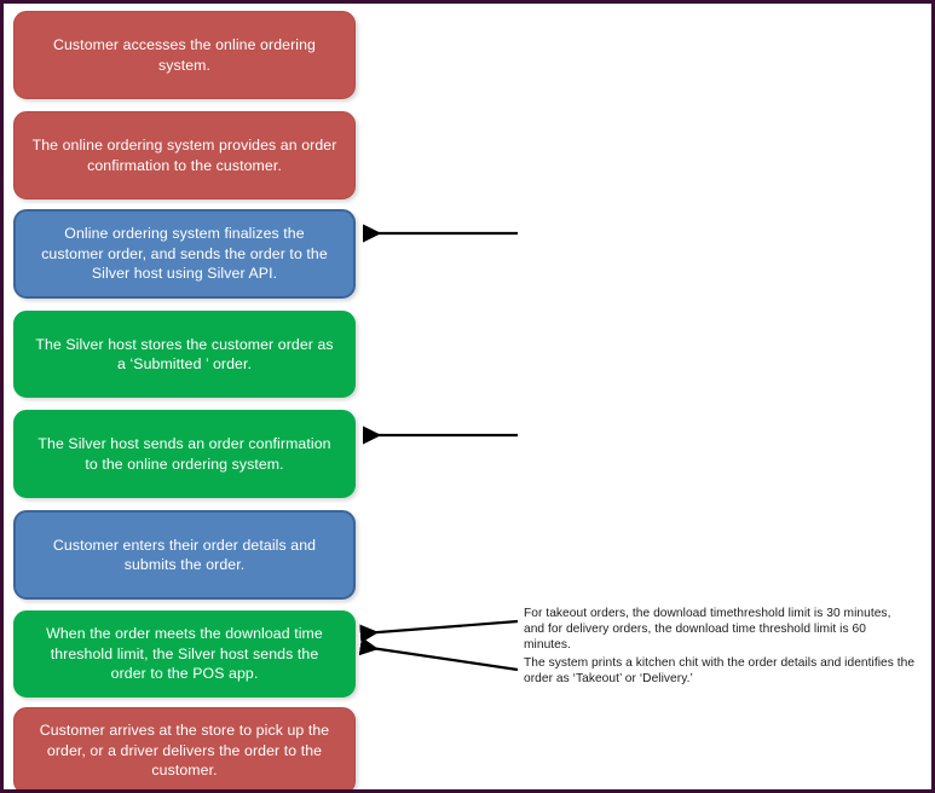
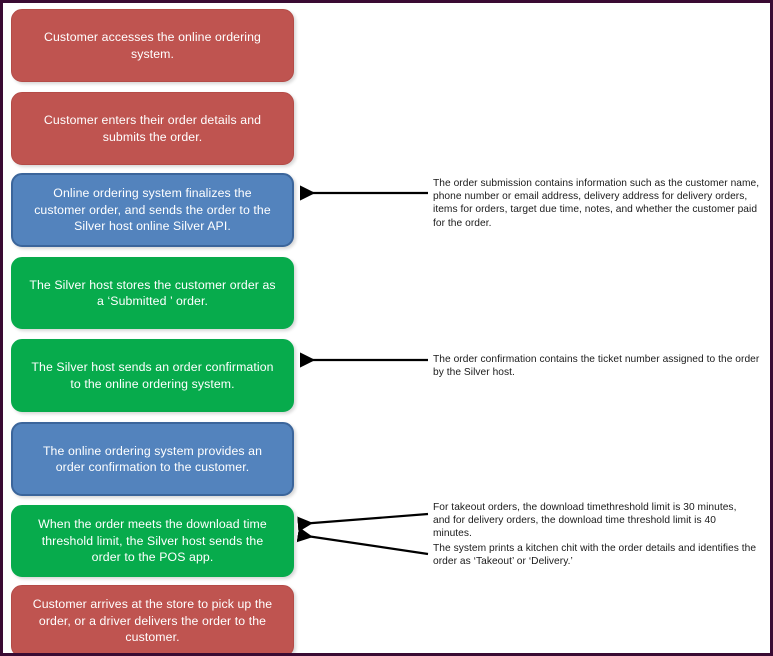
  Customer accesses the online ordering system.
- The online ordering system provides an order confirmation to the customer.
+ Customer enters their order details and submits the order.
- Online ordering system finalizes the customer order, and sends the order to the Silver host using Silver API.
+ Online ordering system finalizes the customer order, and sends the order to the Silver host online Silver API.
  The Silver host stores the customer order as a ‘Submitted ’ order.
  The Silver host sends an order confirmation to the online ordering system.
- Customer enters their order details and submits the order.
+ The online ordering system provides an order confirmation to the customer.
  When the order meets the download time threshold limit, the Silver host sends the order to the POS app.
  Customer arrives at the store to pick up the order, or a driver delivers the order to the customer.
+ The order submission contains information such as the customer name, phone number or email address, delivery address for delivery orders, items for orders, target due time, notes, and whether the customer paid for the order.
+ The order confirmation contains the ticket number assigned to the order by the Silver host.
- For takeout orders, the download timethreshold limit is 30 minutes, and for delivery orders, the download time threshold limit is 60 minutes.
+ For takeout orders, the download timethreshold limit is 30 minutes, and for delivery orders, the download time threshold limit is 40 minutes.
  The system prints a kitchen chit with the order details and identifies the order as ‘Takeout’ or ‘Delivery.’
